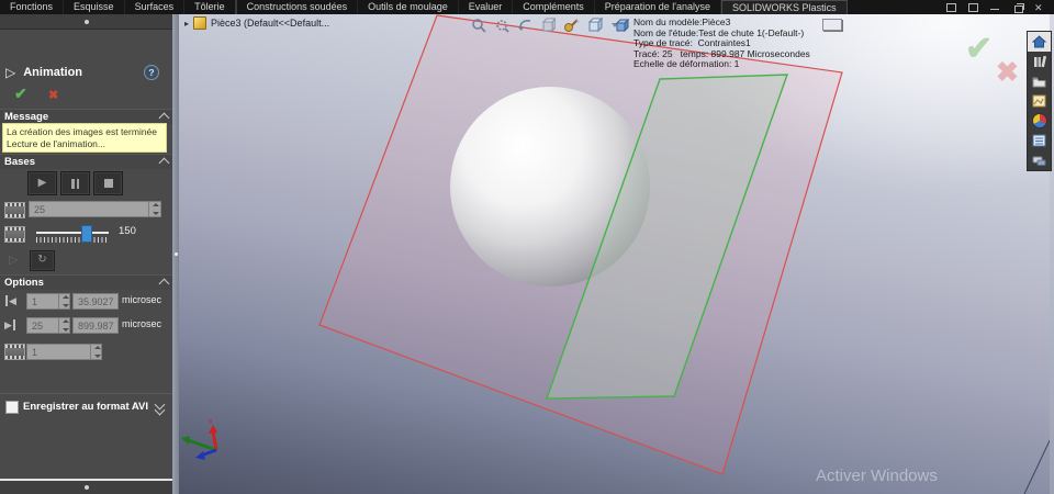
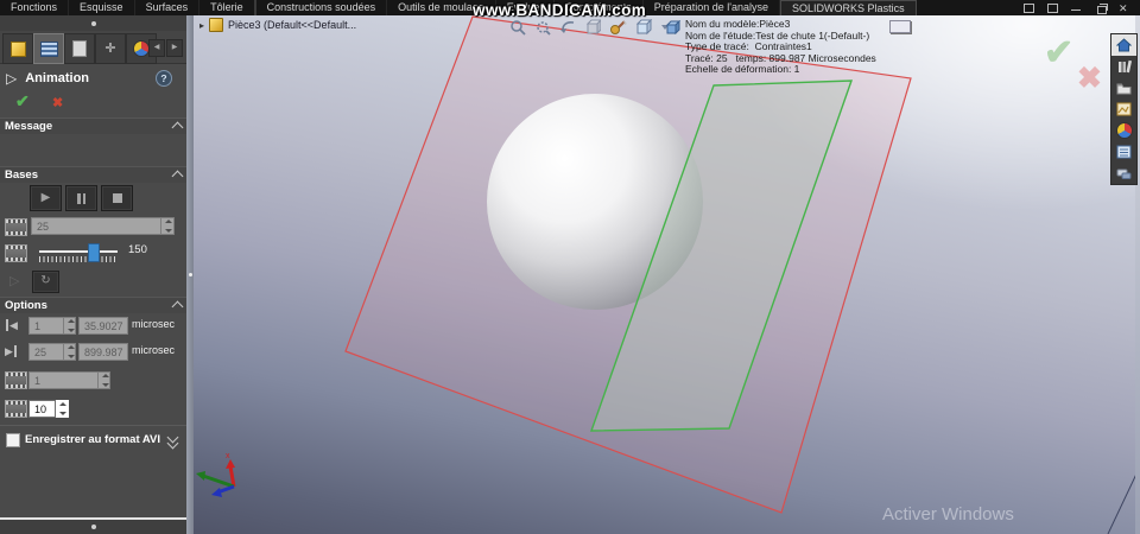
  Fonctions
  Esquisse
  Surfaces
  Tôlerie
  Constructions soudées
  Outils de moulage
  Evaluer
  Compléments
  Préparation de l'analyse
  SOLIDWORKS Plastics
  ✕
+ www.BANDICAM.com
+ ✛
  ▷
  Animation
  ?
  ✔
  ✖
  Message
- La création des images est terminée
- Lecture de l'animation...
  Bases
  ▶
  25
  150
  ↻
  Options
  ◀
  1
  35.9027
  microsec
  ▶
  25
  899.987
  microsec
  1
+ 10
  Enregistrer au format AVI
  ▸
  Pièce3 (Default<<Default...
  Nom du modèle:Pièce3
  Nom de l'étude:Test de chute 1(-Default-)
  Type de tracé: Contraintes1
  Tracé: 25 temps: 899.987 Microsecondes
  Echelle de déformation: 1
  ✔
  ✖
  Activer Windows
